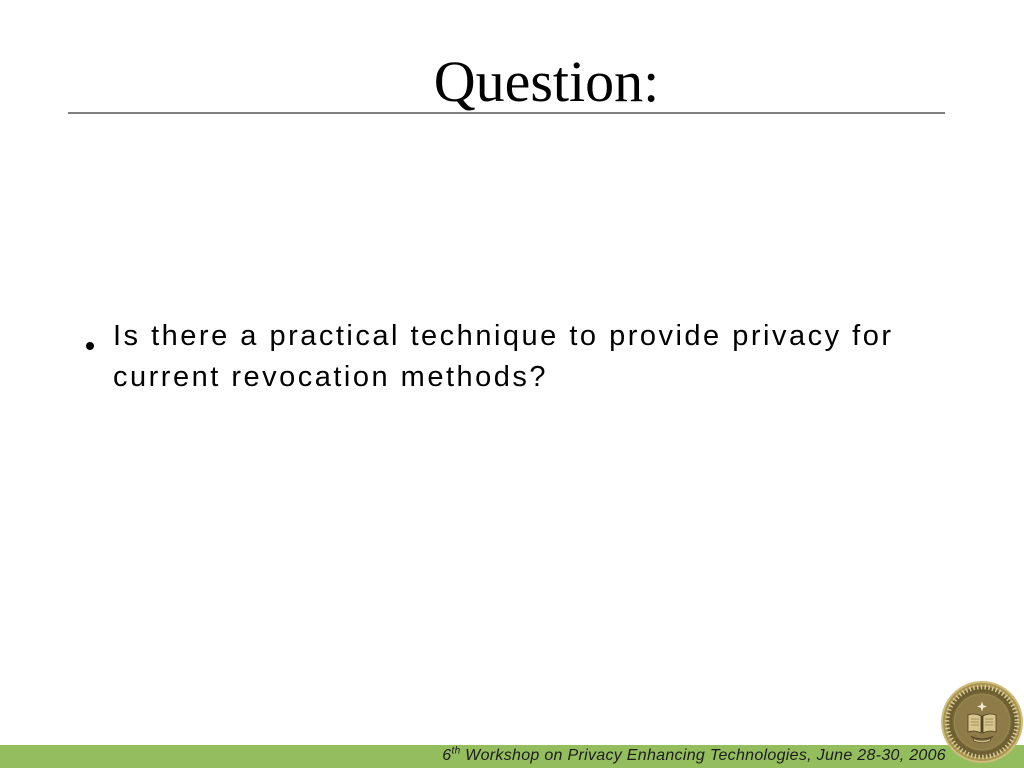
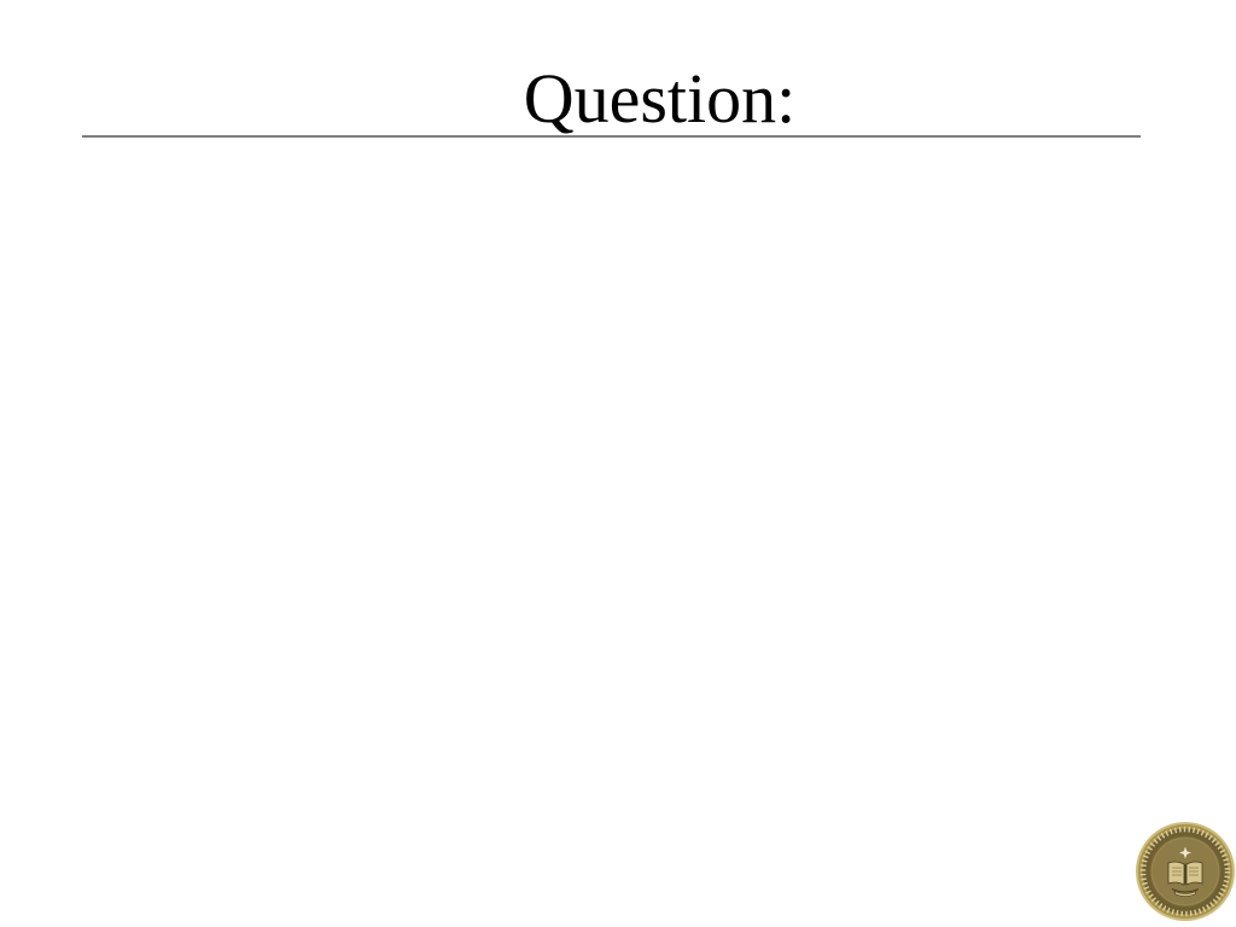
  Question:
- Is there a practical technique to provide privacy for current revocation methods?
- 6th Workshop on Privacy Enhancing Technologies, June 28-30, 2006
